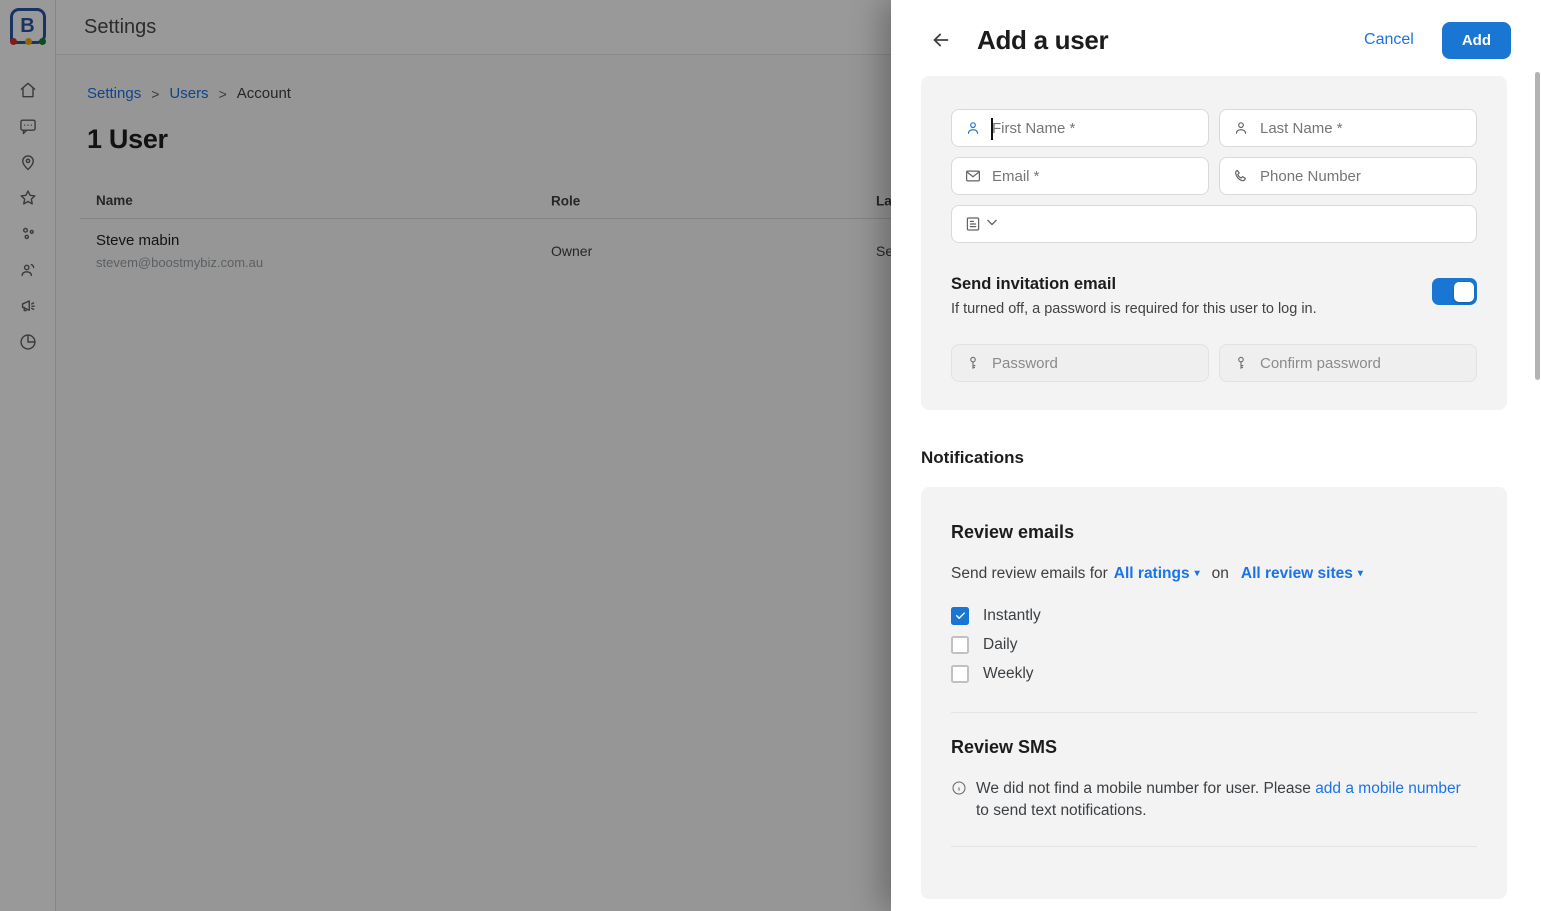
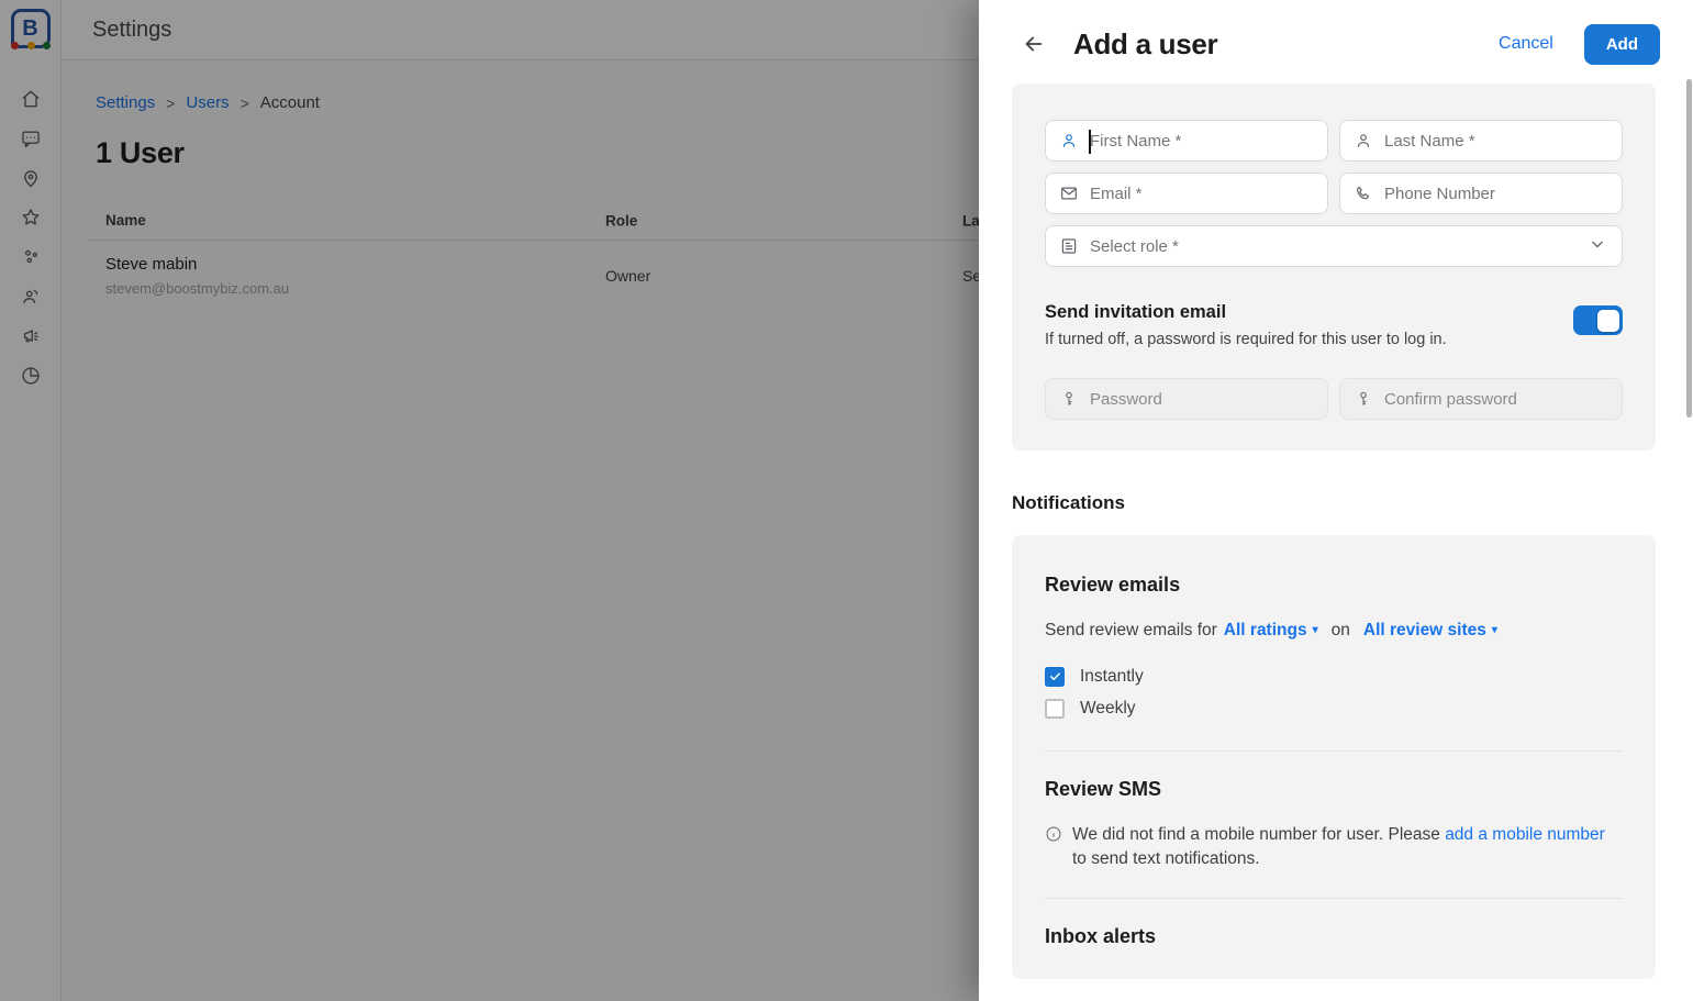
  B
  Settings
  Settings
  >
  Users
  >
  Account
  1 User
  Name
  Role
  Steve mabin
  stevem@boostmybiz.com.au
  Owner
  Add a user
  Cancel
  Add
  First Name *
  Last Name *
  Email *
  Phone Number
+ Select role *
  Send invitation email
  If turned off, a password is required for this user to log in.
  Password
  Confirm password
  Notifications
  Review emails
  Send review emails for
  All ratings
  ▾
  on
  All review sites
  ▾
  Instantly
- Daily
  Weekly
  Review SMS
  We did not find a mobile number for user. Please add a mobile number to send text notifications.
+ Inbox alerts
